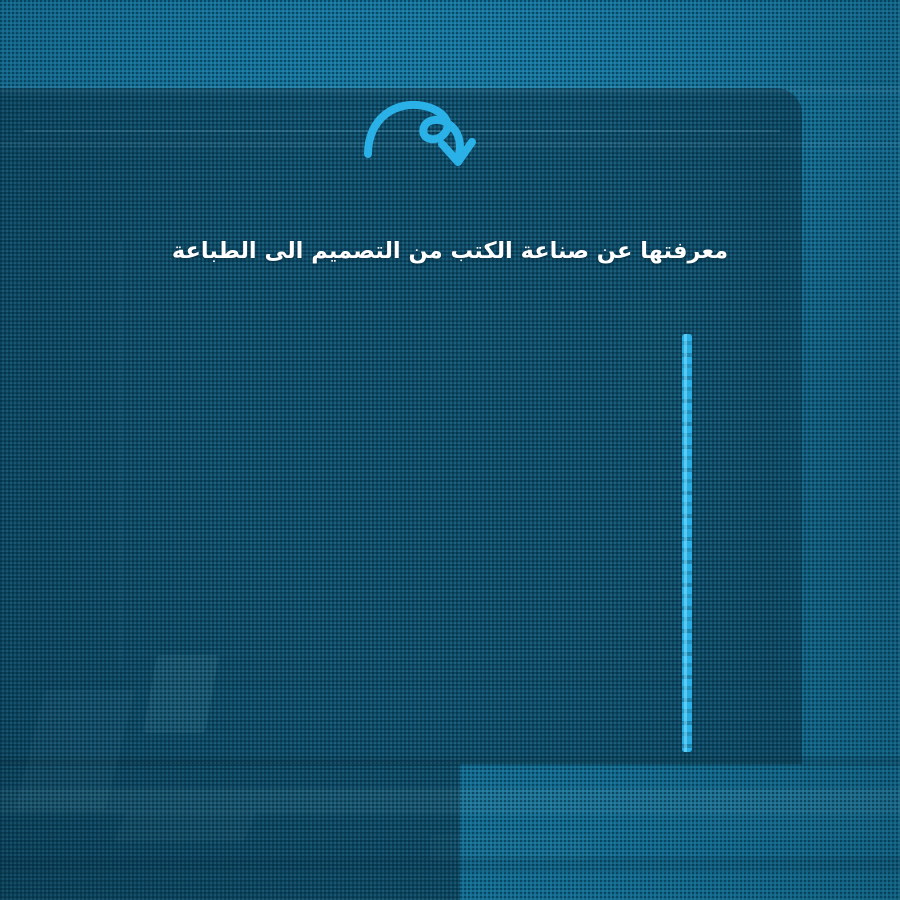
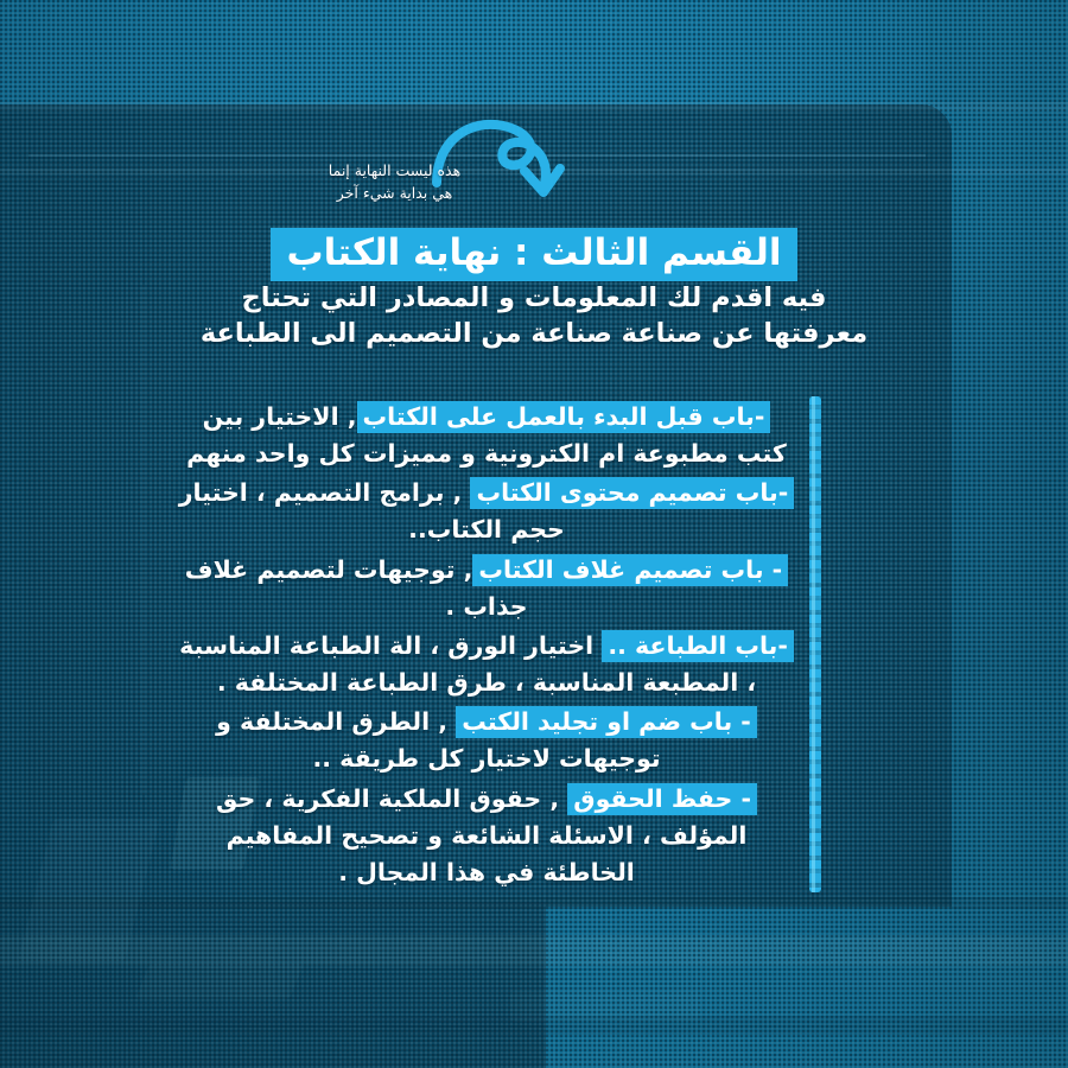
+ هذه ليست النهاية إنما
+ هي بداية شيء آخر
+ القسم الثالث : نهاية الكتاب
+ فيه اقدم لك المعلومات و المصادر التي تحتاج
- معرفتها عن صناعة الكتب من التصميم الى الطباعة
+ معرفتها عن صناعة صناعة من التصميم الى الطباعة
+ -باب قبل البدء بالعمل على الكتاب, الاختيار بين كتب مطبوعة ام الكترونية و مميزات كل واحد منهم
+ -باب تصميم محتوى الكتاب , برامج التصميم ، اختيار حجم الكتاب..
+ - باب تصميم غلاف الكتاب, توجيهات لتصميم غلاف جذاب .
+ -باب الطباعة .. اختيار الورق ، الة الطباعة المناسبة ، المطبعة المناسبة ، طرق الطباعة المختلفة .
+ - باب ضم او تجليد الكتب , الطرق المختلفة و توجيهات لاختيار كل طريقة ..
+ - حفظ الحقوق , حقوق الملكية الفكرية ، حق المؤلف ، الاسئلة الشائعة و تصحيح المفاهيم الخاطئة في هذا المجال .
